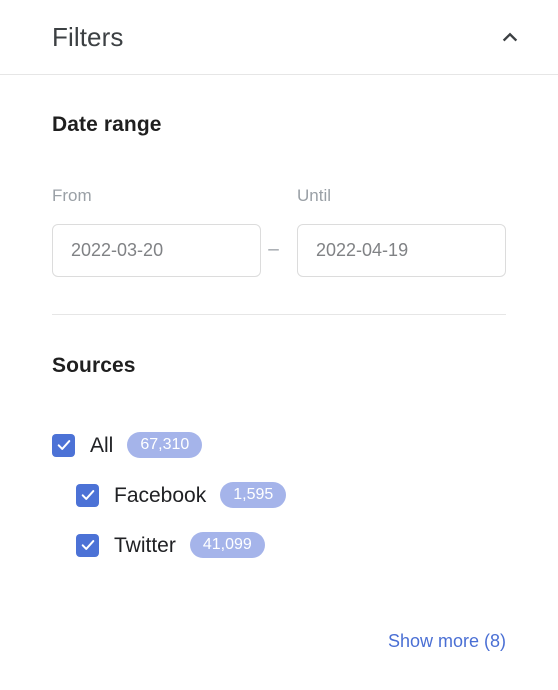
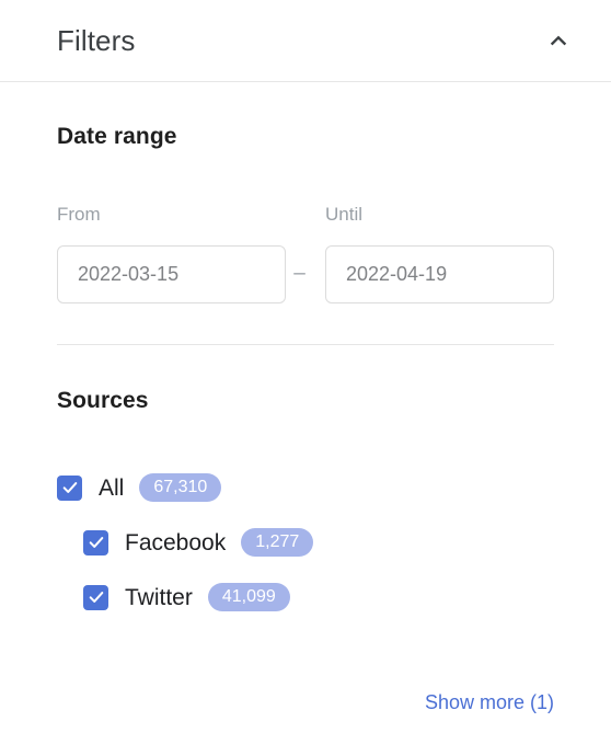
  Filters
  Date range
  From
  Until
- 2022-03-20
+ 2022-03-15
  –
  2022-04-19
  Sources
  All
  67,310
  Facebook
- 1,595
+ 1,277
  Twitter
  41,099
- Show more (8)
+ Show more (1)
